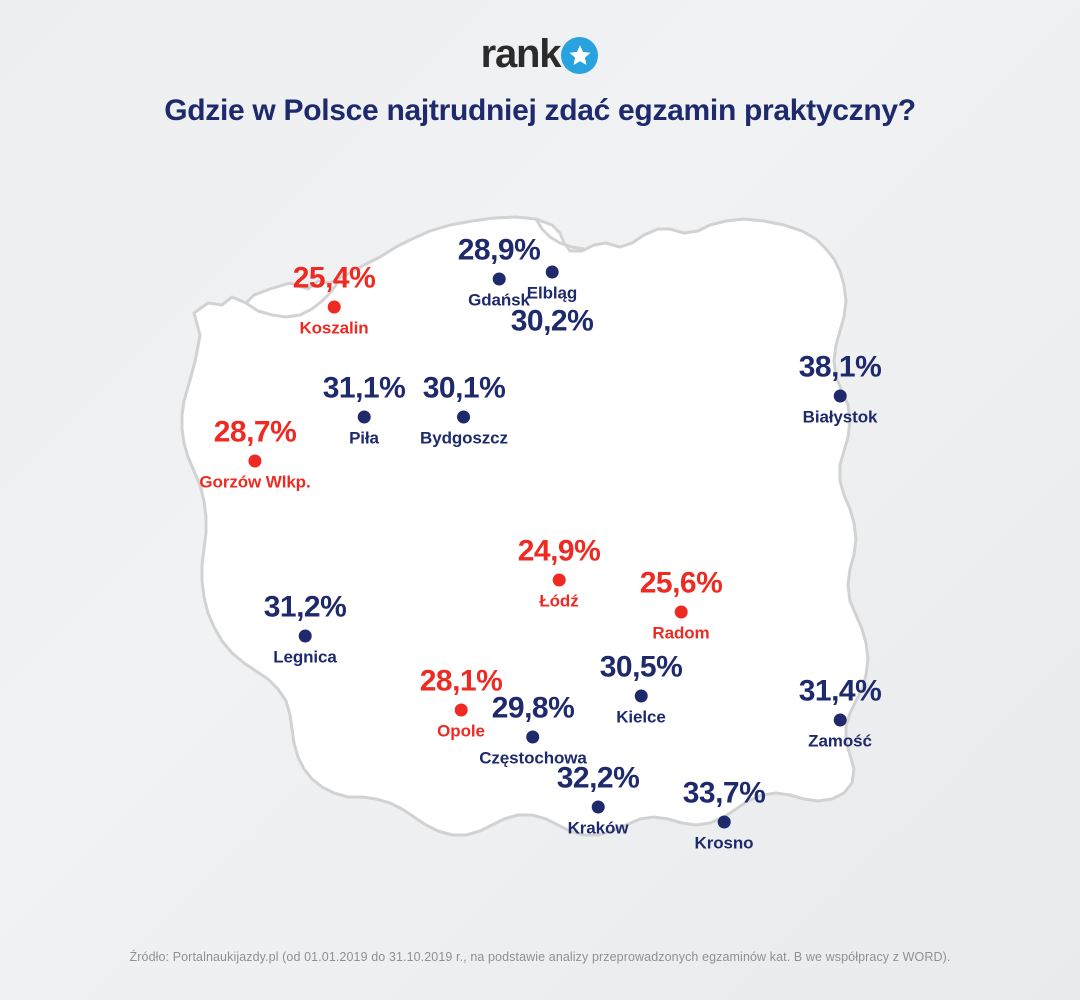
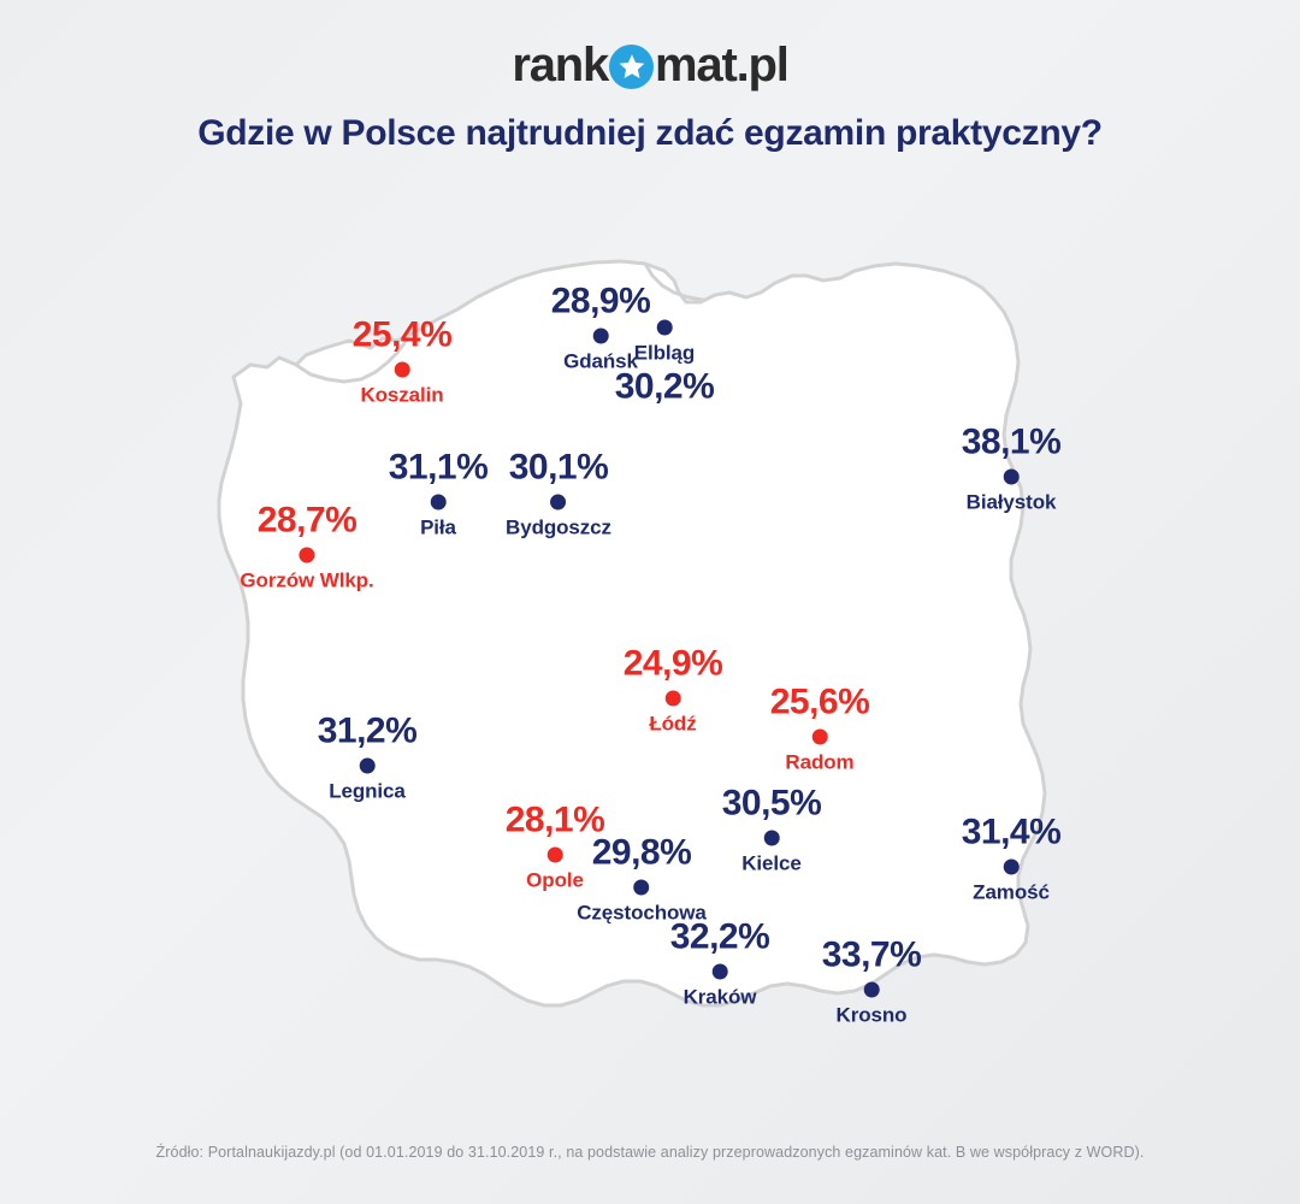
  rank
+ mat.pl
  Gdzie w Polsce najtrudniej zdać egzamin praktyczny?
  25,4%
  Koszalin
  28,9%
  Gdańsk
  30,2%
  Elbląg
  38,1%
  Białystok
  31,1%
  Piła
  30,1%
  Bydgoszcz
  28,7%
  Gorzów Wlkp.
  24,9%
  Łódź
  25,6%
  Radom
  31,2%
  Legnica
  28,1%
  Opole
  29,8%
  Częstochowa
  30,5%
  Kielce
  31,4%
  Zamość
  32,2%
  Kraków
  33,7%
  Krosno
  Źródło: Portalnaukijazdy.pl (od 01.01.2019 do 31.10.2019 r., na podstawie analizy przeprowadzonych egzaminów kat. B we współpracy z WORD).
